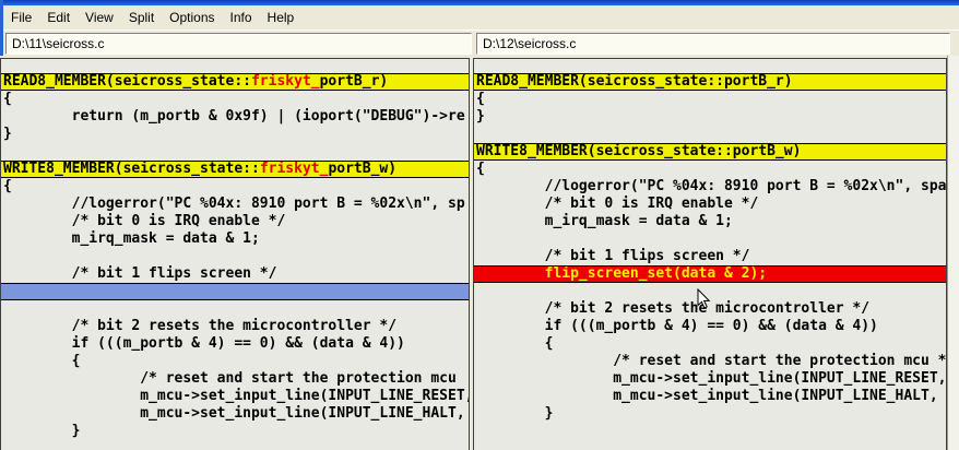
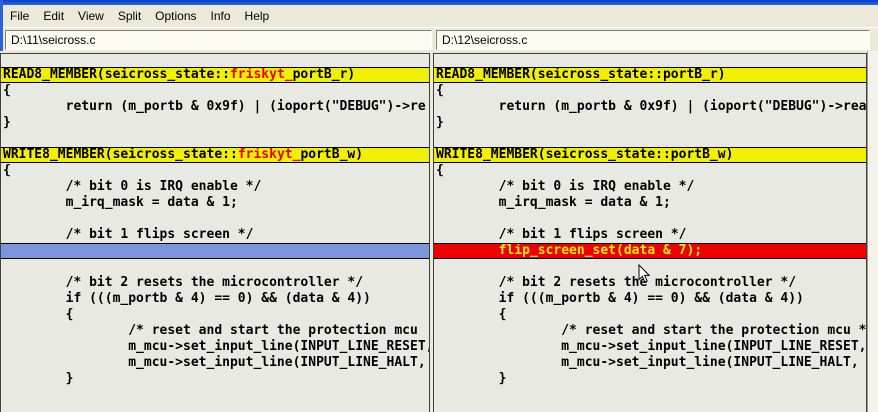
  File
  Edit
  View
  Split
  Options
  Info
  Help
  D:\11\seicross.c
  D:\12\seicross.c
  READ8_MEMBER(seicross_state::friskyt_portB_r)
  {
  return (m_portb & 0x9f) | (ioport("DEBUG")->re
  }
  WRITE8_MEMBER(seicross_state::friskyt_portB_w)
  {
- //logerror("PC %04x: 8910 port B = %02x\n", sp
  /* bit 0 is IRQ enable */
  m_irq_mask = data & 1;
  /* bit 1 flips screen */
  /* bit 2 resets the microcontroller */
  if (((m_portb & 4) == 0) && (data & 4))
  {
  /* reset and start the protection mcu
  m_mcu->set_input_line(INPUT_LINE_RESET
  m_mcu->set_input_line(INPUT_LINE_HALT,
  }
  READ8_MEMBER(seicross_state::portB_r)
  {
+ return (m_portb & 0x9f) | (ioport("DEBUG")->rea
  }
  WRITE8_MEMBER(seicross_state::portB_w)
  {
- //logerror("PC %04x: 8910 port B = %02x\n", spa
  /* bit 0 is IRQ enable */
  m_irq_mask = data & 1;
  /* bit 1 flips screen */
- flip_screen_set(data & 2);
+ flip_screen_set(data & 7);
  /* bit 2 resets the microcontroller */
  if (((m_portb & 4) == 0) && (data & 4))
  {
  /* reset and start the protection mcu *
  m_mcu->set_input_line(INPUT_LINE_RESET,
  m_mcu->set_input_line(INPUT_LINE_HALT,
  }
